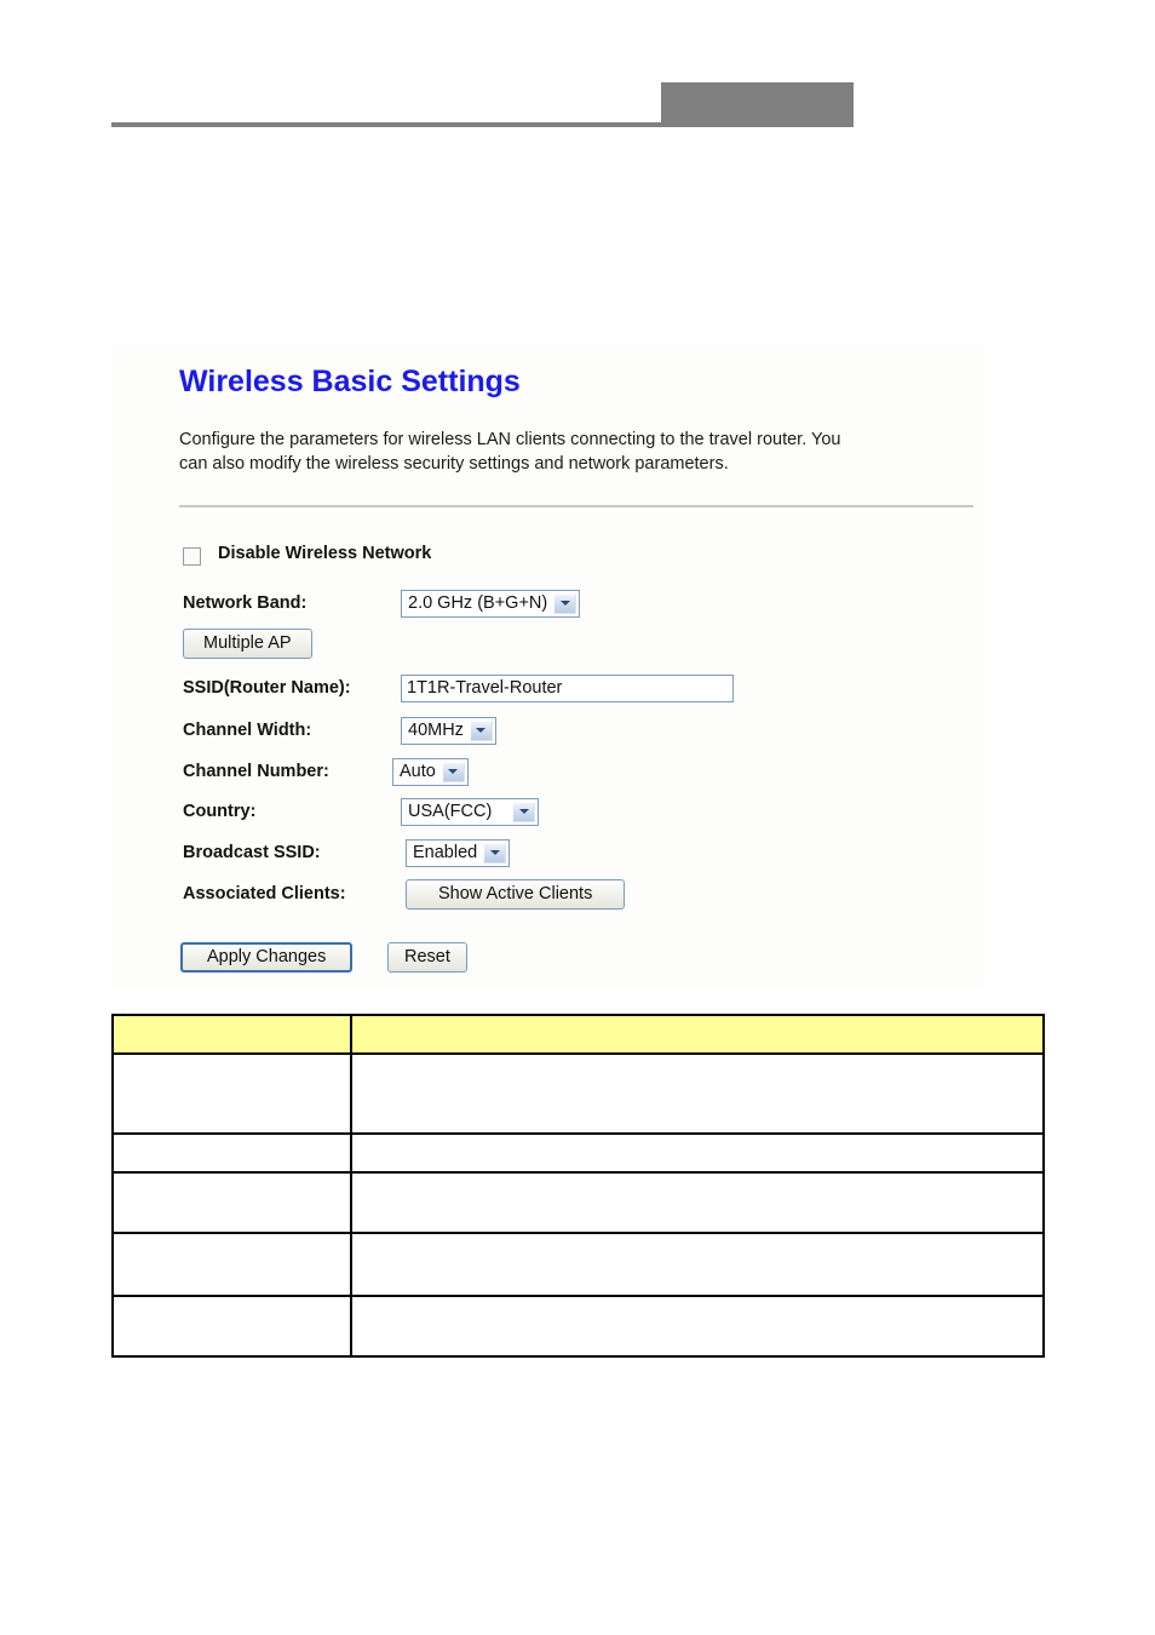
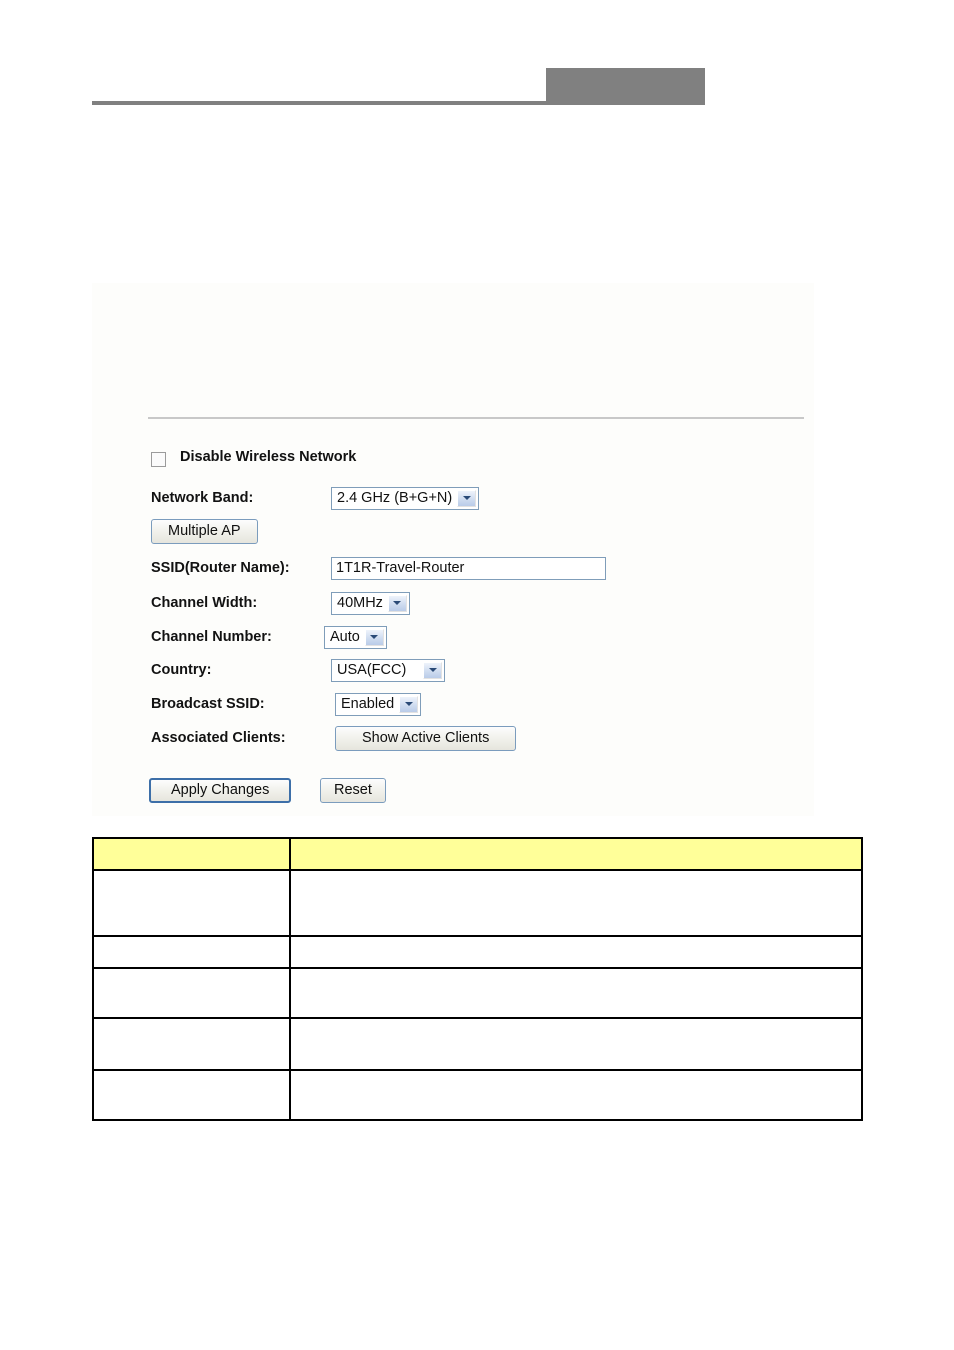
- Wireless Basic Settings
- Configure the parameters for wireless LAN clients connecting to the travel router. You can also modify the wireless security settings and network parameters.
  Disable Wireless Network
  Network Band:
- 2.0 GHz (B+G+N)
+ 2.4 GHz (B+G+N)
  Multiple AP
  SSID(Router Name):
  1T1R-Travel-Router
  Channel Width:
  40MHz
  Channel Number:
  Auto
  Country:
  USA(FCC)
  Broadcast SSID:
  Enabled
  Associated Clients:
  Show Active Clients
  Apply Changes
  Reset
